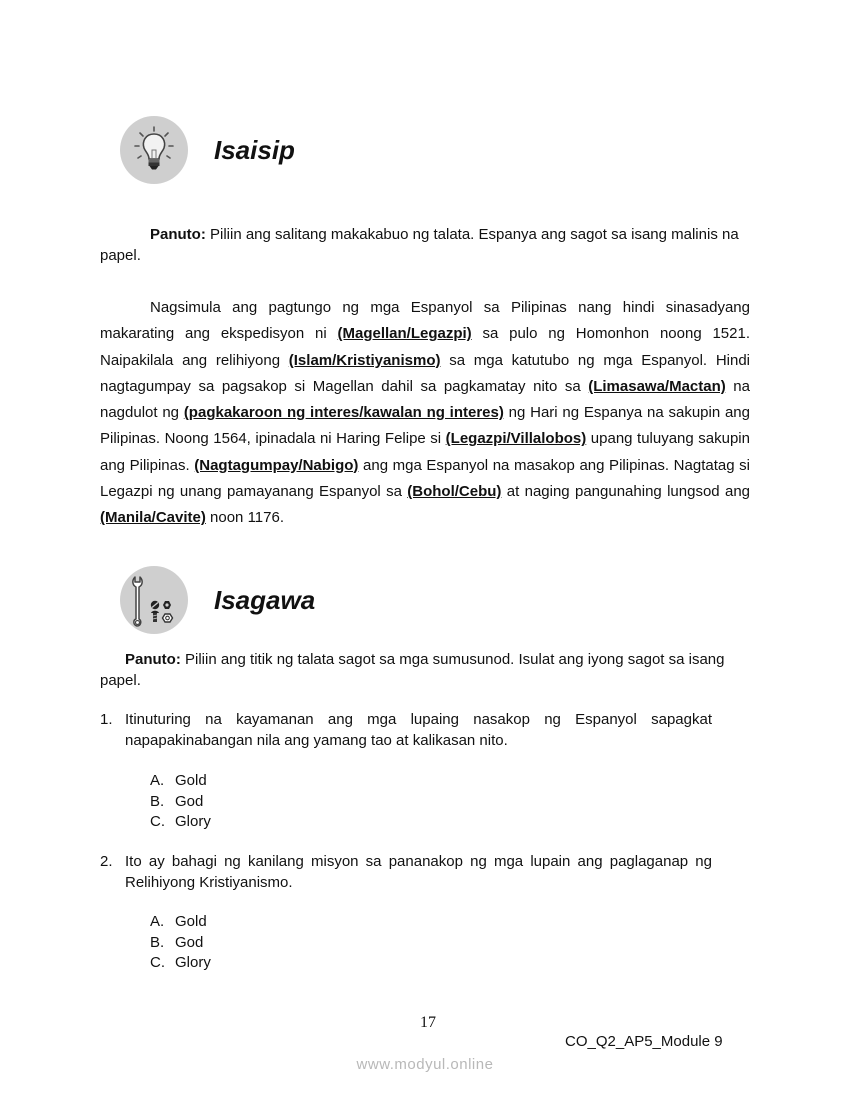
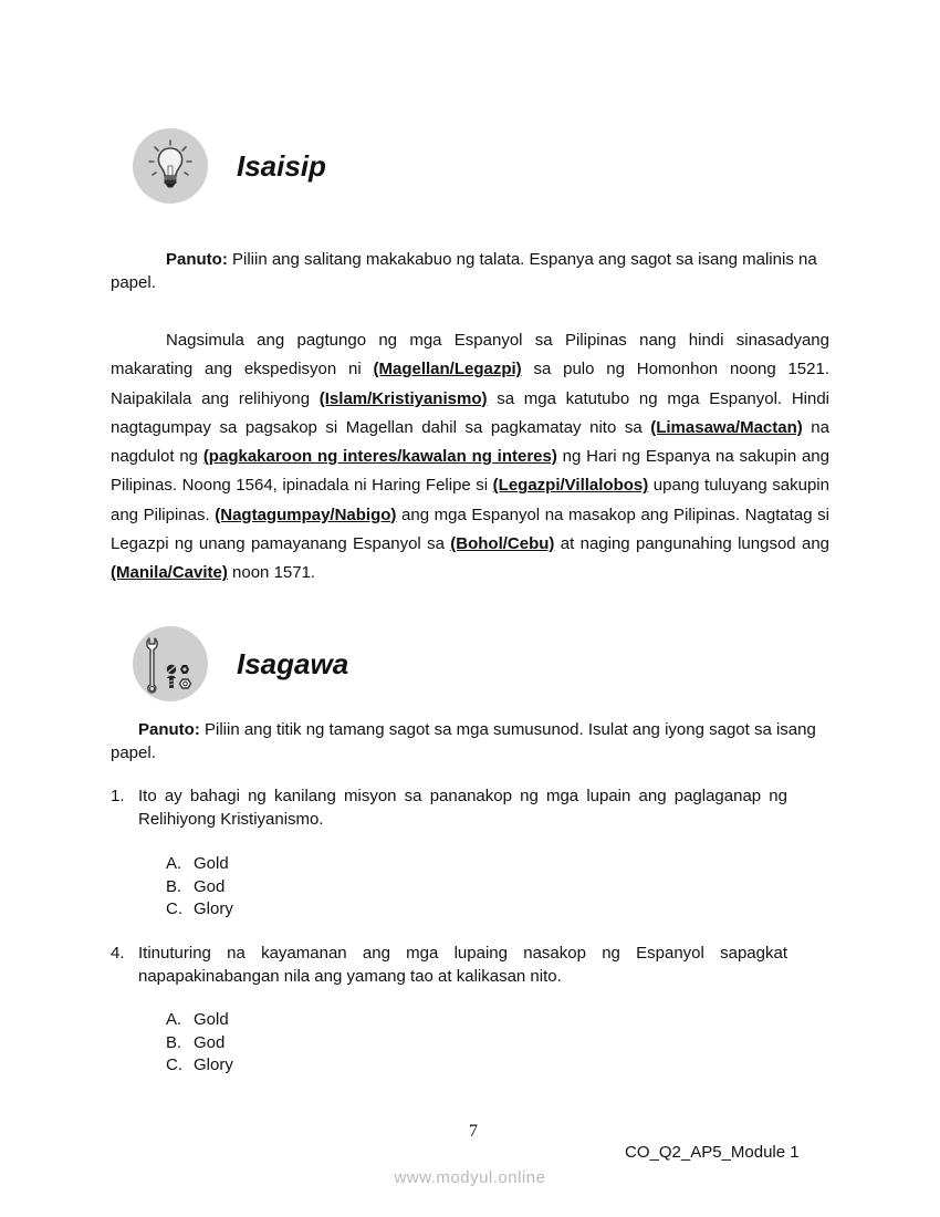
  Isaisip
  Panuto: Piliin ang salitang makakabuo ng talata. Espanya ang sagot sa isang malinis na papel.
- Nagsimula ang pagtungo ng mga Espanyol sa Pilipinas nang hindi sinasadyang makarating ang ekspedisyon ni (Magellan/Legazpi) sa pulo ng Homonhon noong 1521. Naipakilala ang relihiyong (Islam/Kristiyanismo) sa mga katutubo ng mga Espanyol. Hindi nagtagumpay sa pagsakop si Magellan dahil sa pagkamatay nito sa (Limasawa/Mactan) na nagdulot ng (pagkakaroon ng interes/kawalan ng interes) ng Hari ng Espanya na sakupin ang Pilipinas. Noong 1564, ipinadala ni Haring Felipe si (Legazpi/Villalobos) upang tuluyang sakupin ang Pilipinas. (Nagtagumpay/Nabigo) ang mga Espanyol na masakop ang Pilipinas. Nagtatag si Legazpi ng unang pamayanang Espanyol sa (Bohol/Cebu) at naging pangunahing lungsod ang (Manila/Cavite) noon 1176.
+ Nagsimula ang pagtungo ng mga Espanyol sa Pilipinas nang hindi sinasadyang makarating ang ekspedisyon ni (Magellan/Legazpi) sa pulo ng Homonhon noong 1521. Naipakilala ang relihiyong (Islam/Kristiyanismo) sa mga katutubo ng mga Espanyol. Hindi nagtagumpay sa pagsakop si Magellan dahil sa pagkamatay nito sa (Limasawa/Mactan) na nagdulot ng (pagkakaroon ng interes/kawalan ng interes) ng Hari ng Espanya na sakupin ang Pilipinas. Noong 1564, ipinadala ni Haring Felipe si (Legazpi/Villalobos) upang tuluyang sakupin ang Pilipinas. (Nagtagumpay/Nabigo) ang mga Espanyol na masakop ang Pilipinas. Nagtatag si Legazpi ng unang pamayanang Espanyol sa (Bohol/Cebu) at naging pangunahing lungsod ang (Manila/Cavite) noon 1571.
  Isagawa
- Panuto: Piliin ang titik ng talata sagot sa mga sumusunod. Isulat ang iyong sagot sa isang papel.
+ Panuto: Piliin ang titik ng tamang sagot sa mga sumusunod. Isulat ang iyong sagot sa isang papel.
  1.
- Itinuturing na kayamanan ang mga lupaing nasakop ng Espanyol sapagkat napapakinabangan nila ang yamang tao at kalikasan nito.
+ Ito ay bahagi ng kanilang misyon sa pananakop ng mga lupain ang paglaganap ng Relihiyong Kristiyanismo.
  A.
  Gold
  B.
  God
  C.
  Glory
- 2.
+ 4.
- Ito ay bahagi ng kanilang misyon sa pananakop ng mga lupain ang paglaganap ng Relihiyong Kristiyanismo.
+ Itinuturing na kayamanan ang mga lupaing nasakop ng Espanyol sapagkat napapakinabangan nila ang yamang tao at kalikasan nito.
  A.
  Gold
  B.
  God
  C.
  Glory
- 17
+ 7
- CO_Q2_AP5_Module 9
+ CO_Q2_AP5_Module 1
  www.modyul.online
